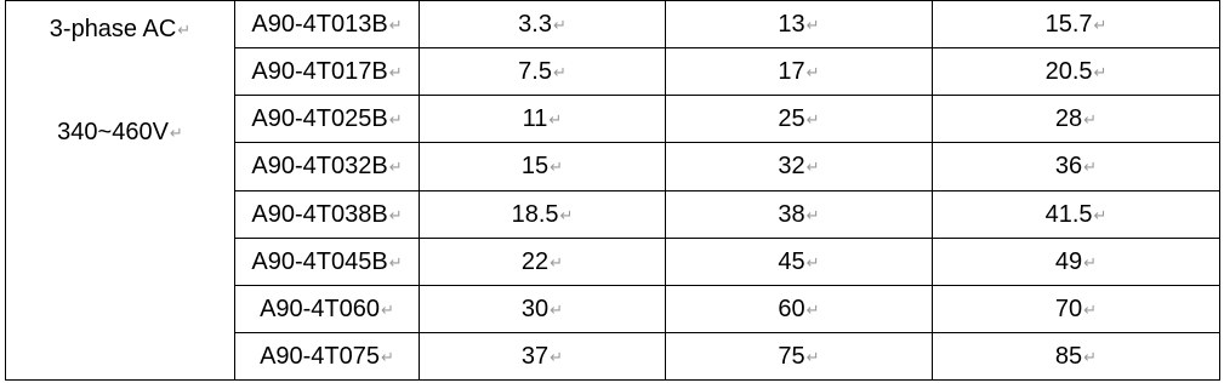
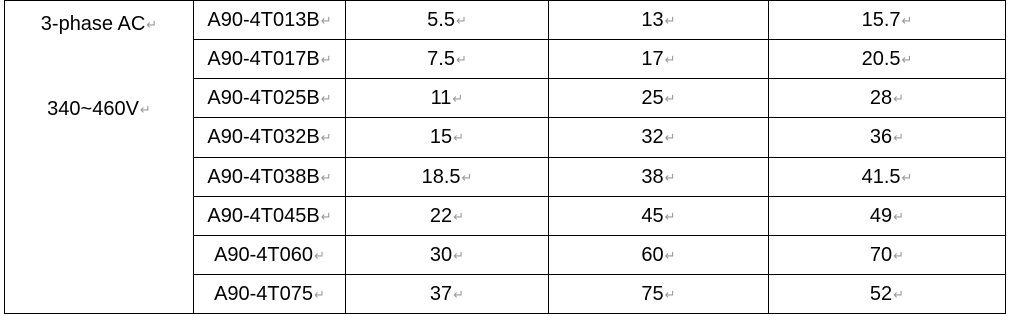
- 3-phase AC↵ 340~460V↵	A90-4T013B↵	3.3↵	13↵	15.7↵
+ 3-phase AC↵ 340~460V↵	A90-4T013B↵	5.5↵	13↵	15.7↵
  A90-4T017B↵	7.5↵	17↵	20.5↵
  A90-4T025B↵	11↵	25↵	28↵
  A90-4T032B↵	15↵	32↵	36↵
  A90-4T038B↵	18.5↵	38↵	41.5↵
  A90-4T045B↵	22↵	45↵	49↵
  A90-4T060↵	30↵	60↵	70↵
- A90-4T075↵	37↵	75↵	85↵
+ A90-4T075↵	37↵	75↵	52↵
